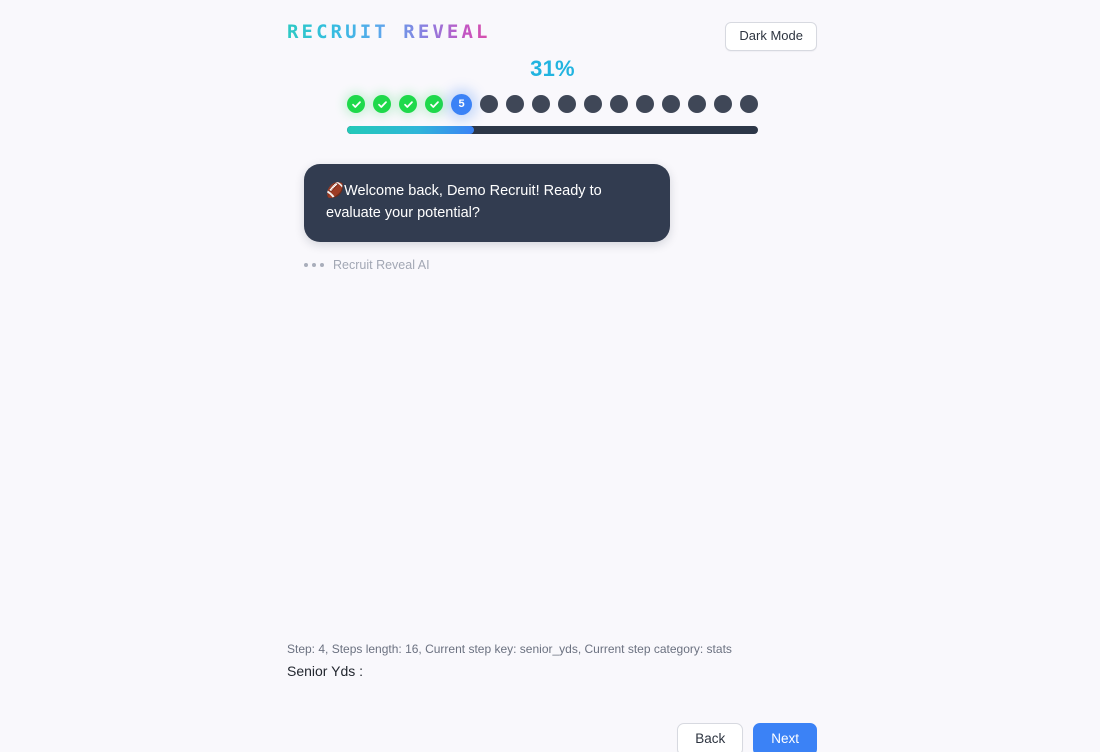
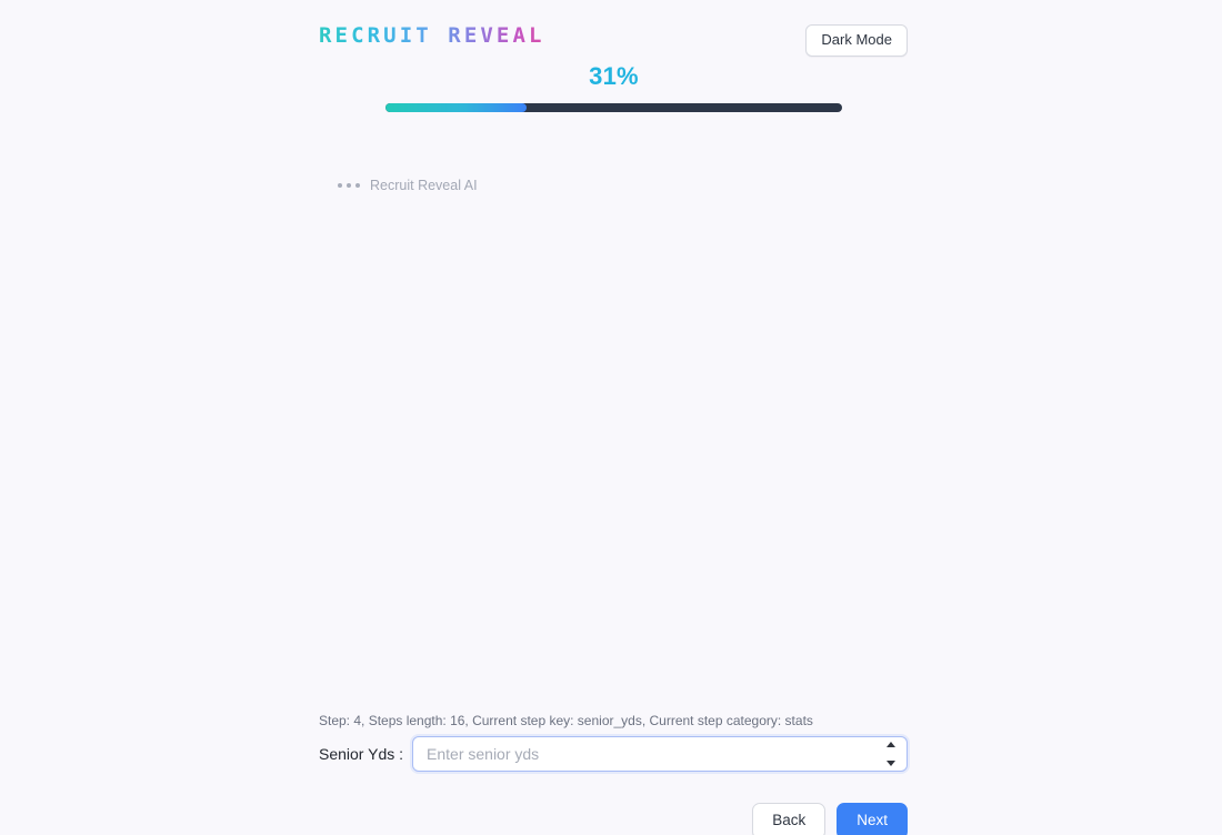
  RECRUIT REVEAL
  Dark Mode
  31%
- 5
- 🏈Welcome back, Demo Recruit! Ready to evaluate your potential?
  Recruit Reveal AI
  Step: 4, Steps length: 16, Current step key: senior_yds, Current step category: stats
  Senior Yds :
+ Enter senior yds
  Back
  Next
